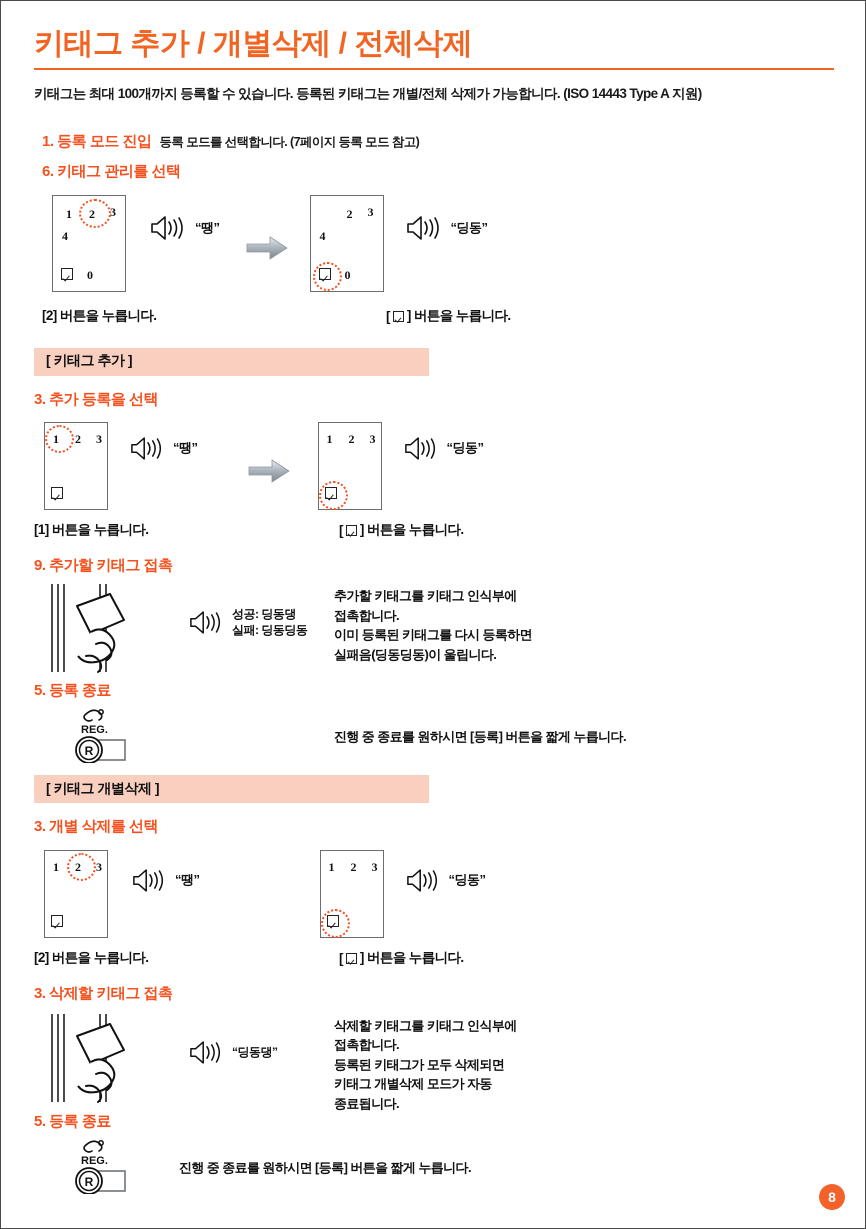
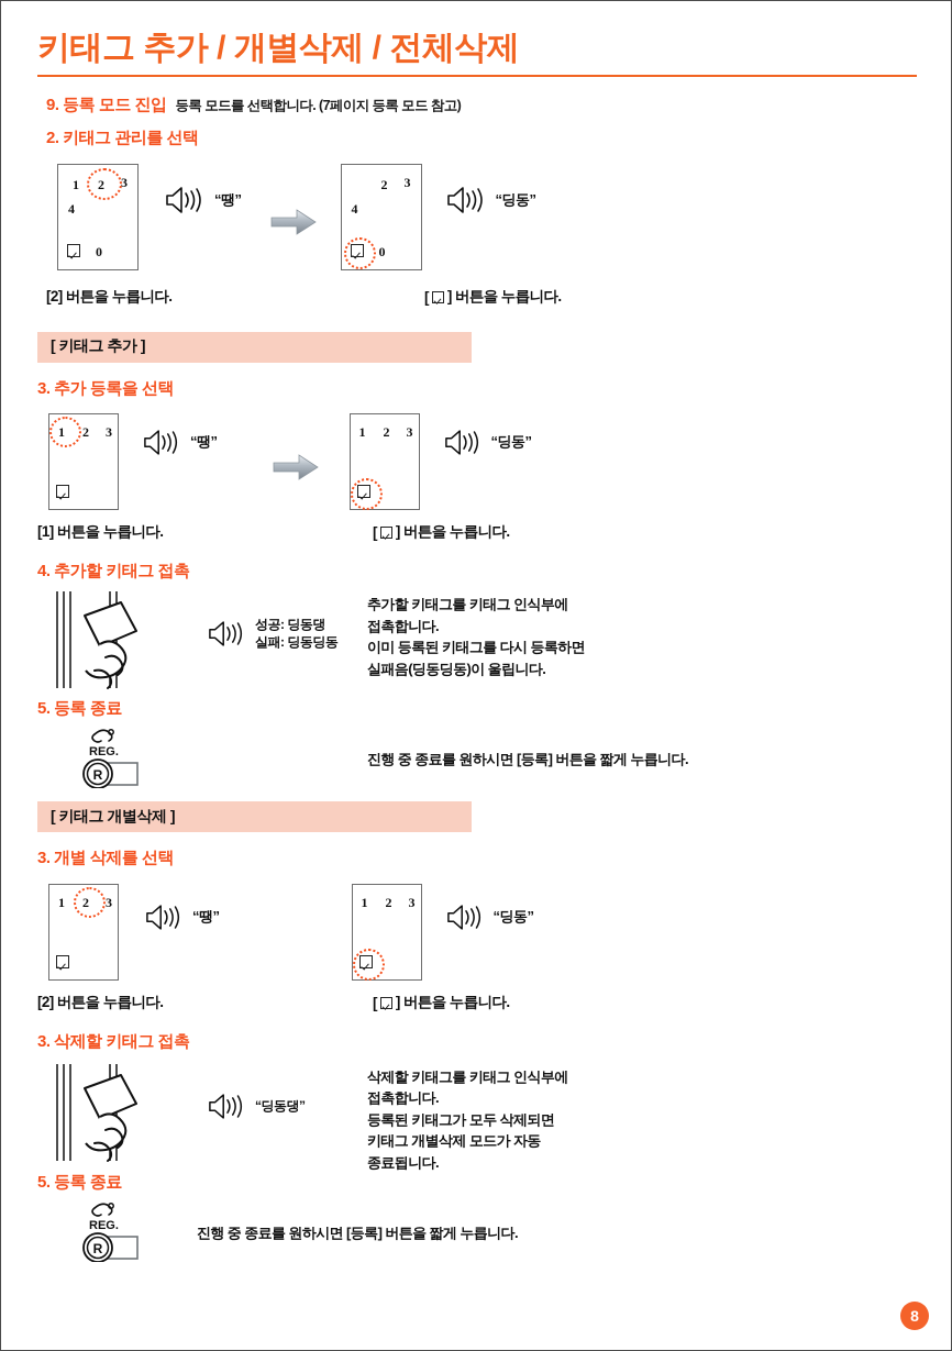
  키태그 추가 / 개별삭제 / 전체삭제
- 키태그는 최대 100개까지 등록할 수 있습니다. 등록된 키태그는 개별/전체 삭제가 가능합니다. (ISO 14443 Type A 지원)
- 1. 등록 모드 진입
+ 9. 등록 모드 진입
  등록 모드를 선택합니다. (7페이지 등록 모드 참고)
- 6. 키태그 관리를 선택
+ 2. 키태그 관리를 선택
  1
  2
  3
  4
  0
  “땡”
  2
  3
  4
  0
  “딩동”
  [2] 버튼을 누릅니다.
  [
  ] 버튼을 누릅니다.
  [ 키태그 추가 ]
  3. 추가 등록을 선택
  1
  2
  3
  “땡”
  1
  2
  3
  “딩동”
  [1] 버튼을 누릅니다.
  [
  ] 버튼을 누릅니다.
- 9. 추가할 키태그 접촉
+ 4. 추가할 키태그 접촉
  성공: 딩동댕
  실패: 딩동딩동
  추가할 키태그를 키태그 인식부에
  접촉합니다.
  이미 등록된 키태그를 다시 등록하면
  실패음(딩동딩동)이 울립니다.
  5. 등록 종료
  REG.
  R
  진행 중 종료를 원하시면 [등록] 버튼을 짧게 누릅니다.
  [ 키태그 개별삭제 ]
  3. 개별 삭제를 선택
  1
  2
  3
  “땡”
  1
  2
  3
  “딩동”
  [2] 버튼을 누릅니다.
  [
  ] 버튼을 누릅니다.
  3. 삭제할 키태그 접촉
  “딩동댕”
  삭제할 키태그를 키태그 인식부에
  접촉합니다.
  등록된 키태그가 모두 삭제되면
  키태그 개별삭제 모드가 자동
  종료됩니다.
  5. 등록 종료
  REG.
  R
  진행 중 종료를 원하시면 [등록] 버튼을 짧게 누릅니다.
  8
